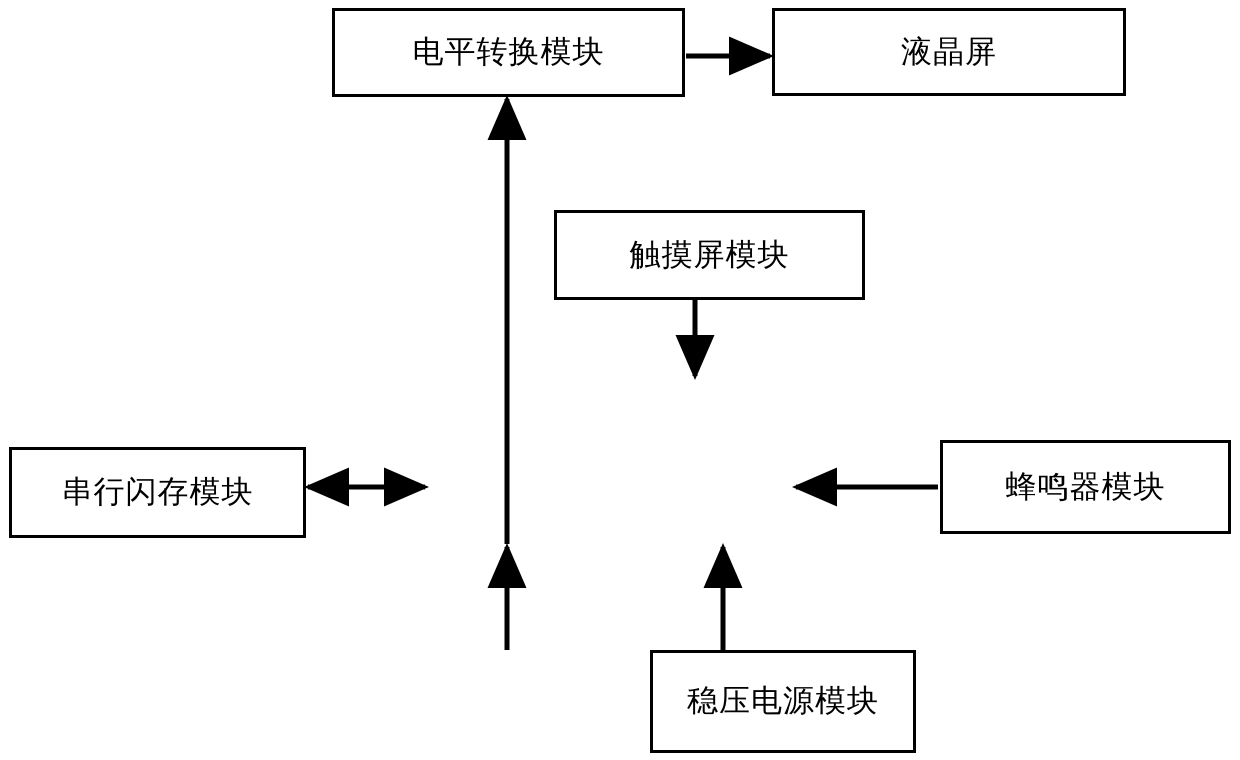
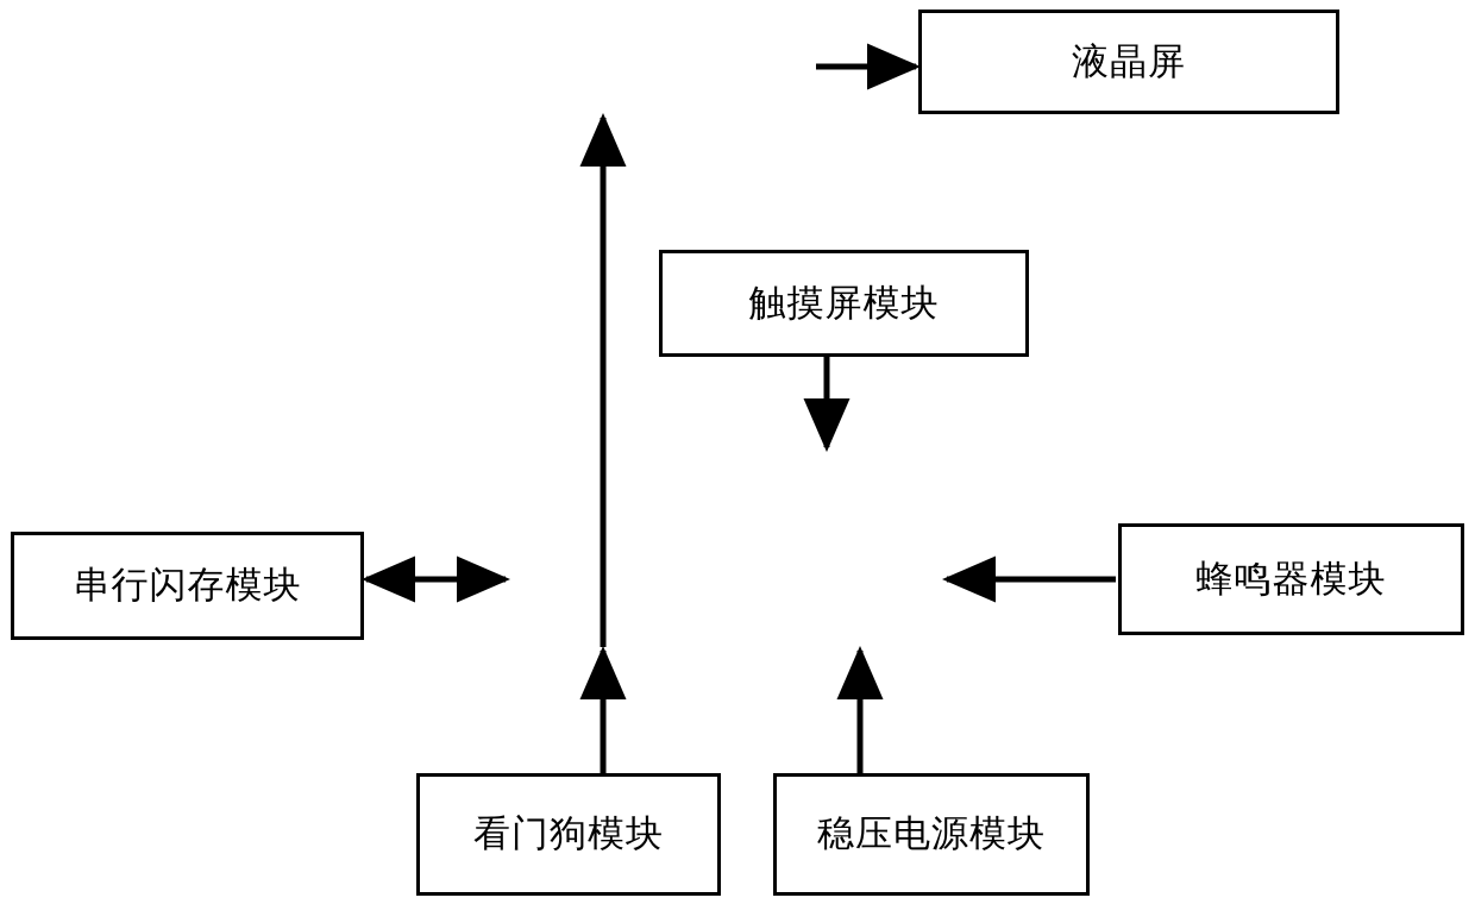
- 电平转换模块
  液晶屏
  触摸屏模块
  串行闪存模块
  蜂鸣器模块
+ 看门狗模块
  稳压电源模块
